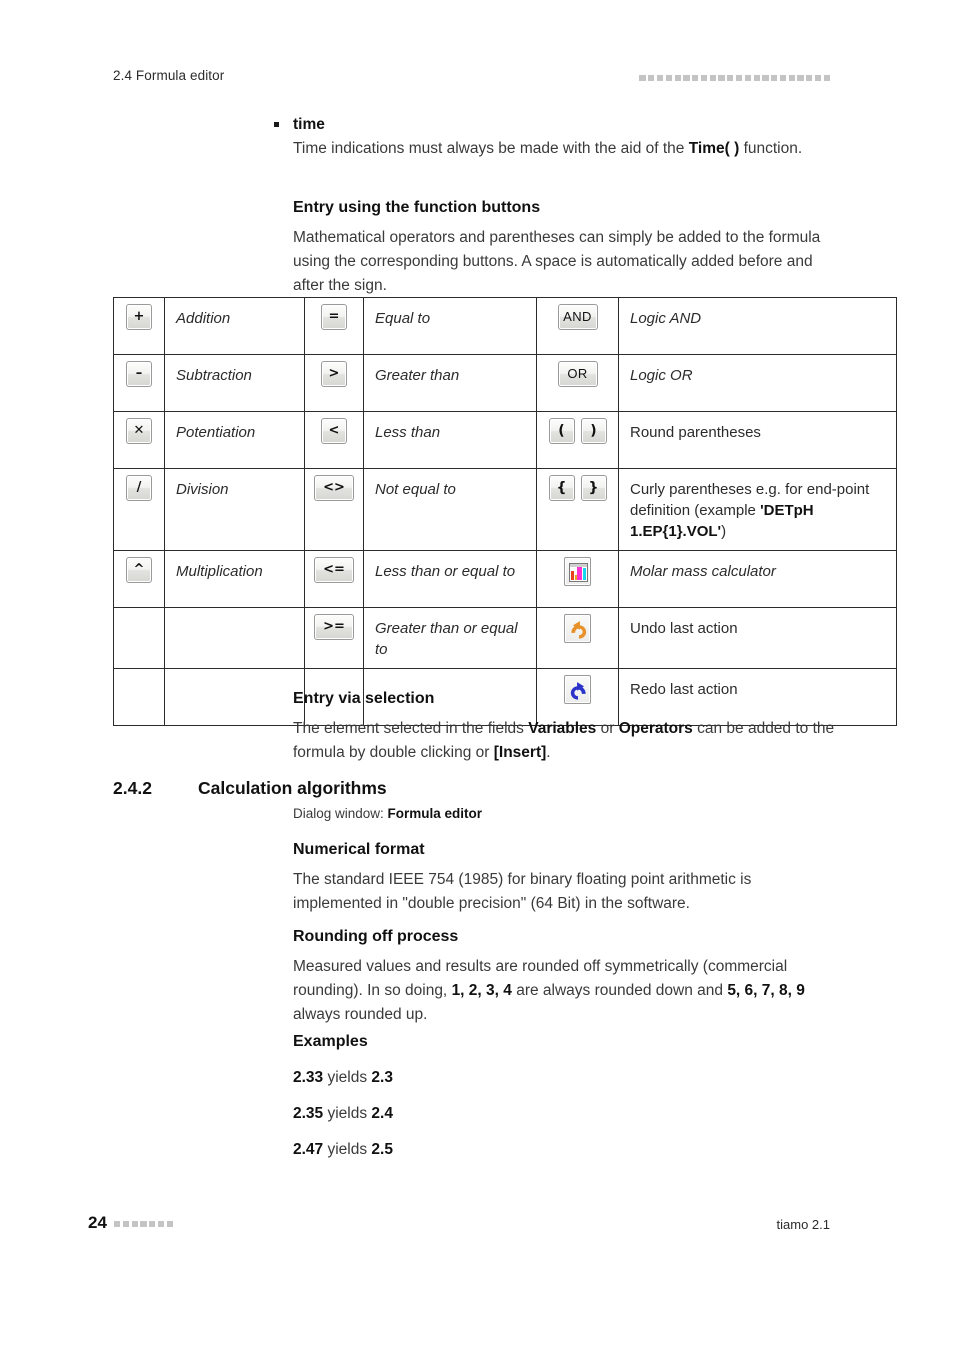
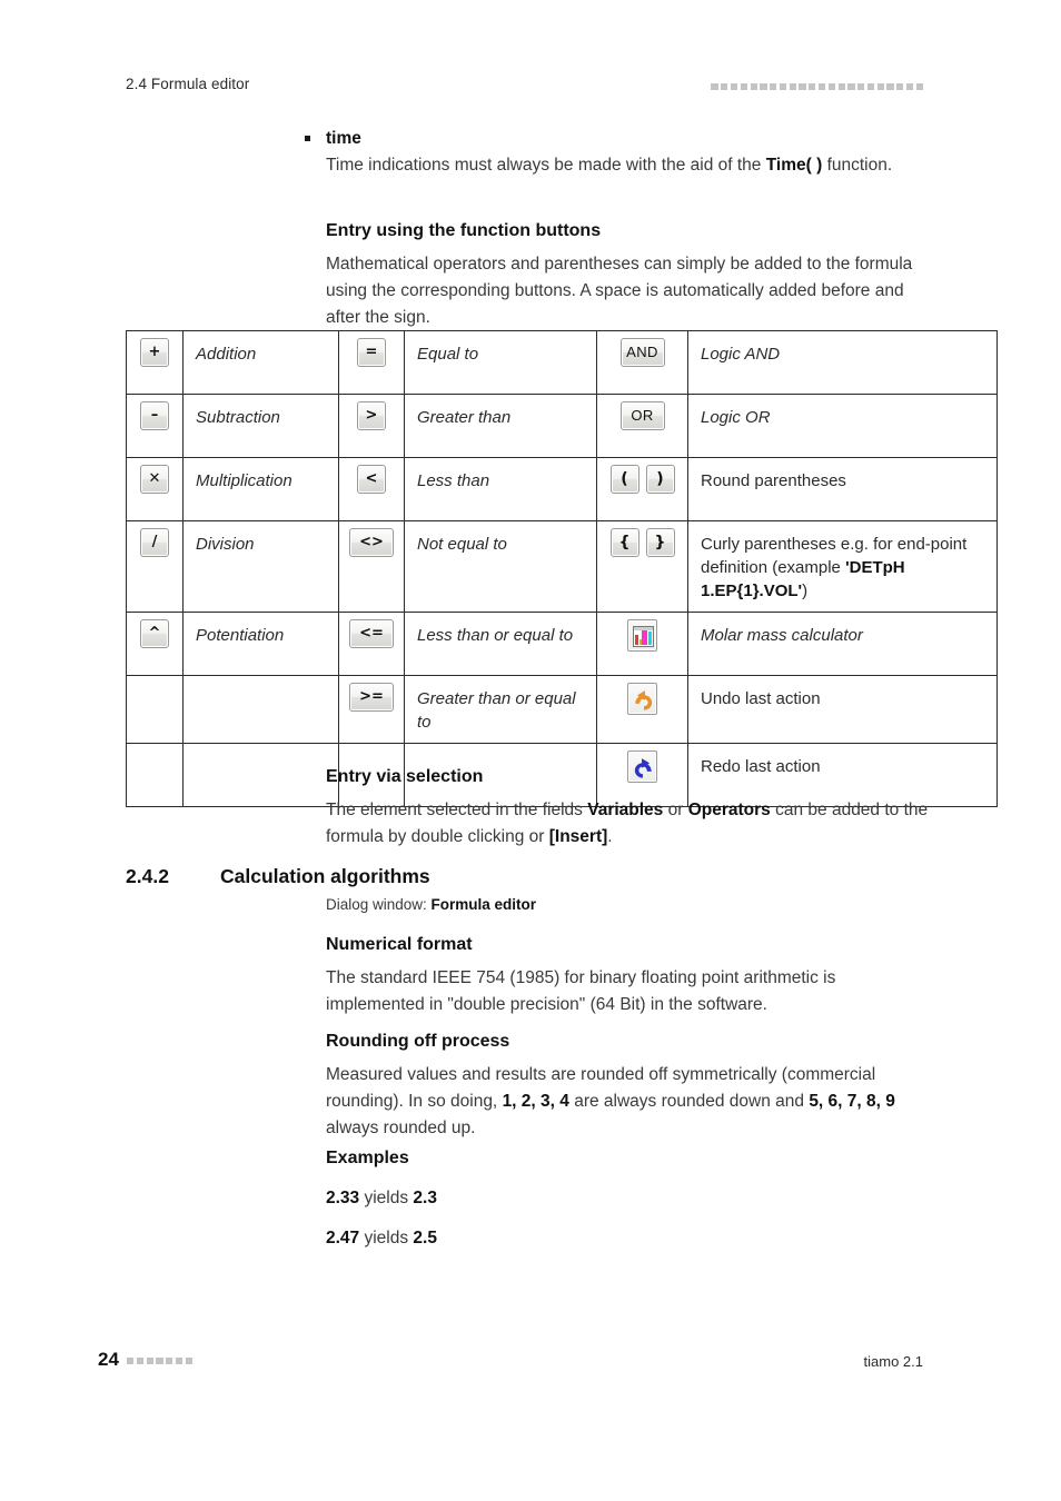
  2.4 Formula editor
  time
  Time indications must always be made with the aid of the Time( ) function.
  Entry using the function buttons
  Mathematical operators and parentheses can simply be added to the formula using the corresponding buttons. A space is automatically added before and after the sign.
  +	Addition	=	Equal to	AND	Logic AND
  –	Subtraction	>	Greater than	OR	Logic OR
- ✕	Potentiation	<	Less than	( )	Round parentheses
+ ✕	Multiplication	<	Less than	( )	Round parentheses
  /	Division	<>	Not equal to	{ }	Curly parentheses e.g. for end-point definition (example 'DETpH 1.EP{1}.VOL')
- ^	Multiplication	<=	Less than or equal to		Molar mass calculator
+ ^	Potentiation	<=	Less than or equal to		Molar mass calculator
  		>=	Greater than or equal to		Undo last action
  					Redo last action
  Entry via selection
  The element selected in the fields Variables or Operators can be added to the formula by double clicking or [Insert].
  2.4.2
  Calculation algorithms
  Dialog window: Formula editor
  Numerical format
  The standard IEEE 754 (1985) for binary floating point arithmetic is implemented in "double precision" (64 Bit) in the software.
  Rounding off process
  Measured values and results are rounded off symmetrically (commercial rounding). In so doing, 1, 2, 3, 4 are always rounded down and 5, 6, 7, 8, 9 always rounded up.
  Examples
  2.33 yields 2.3
- 2.35 yields 2.4
  2.47 yields 2.5
  24
  tiamo 2.1
